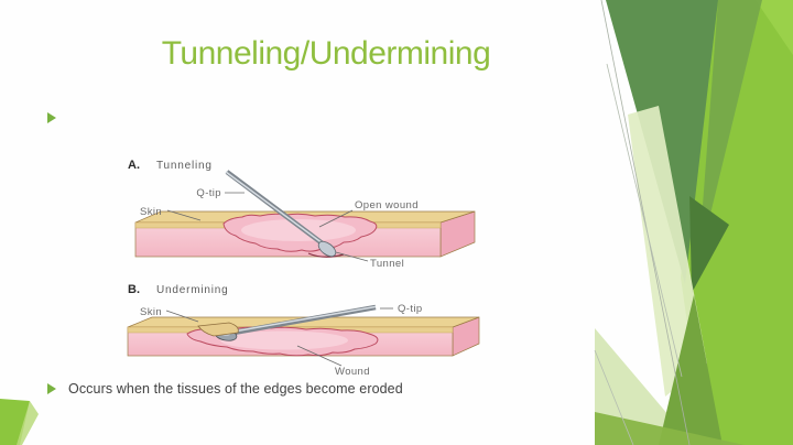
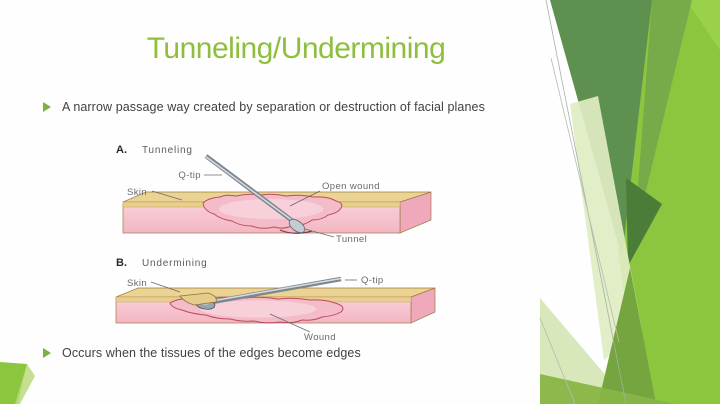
  Tunneling/Undermining
+ A narrow passage way created by separation or destruction of facial planes
  A.
  Tunneling
  Q-tip
  Skin
  Open wound
  Tunnel
  B.
  Undermining
  Skin
  Q-tip
  Wound
- Occurs when the tissues of the edges become eroded
+ Occurs when the tissues of the edges become edges
